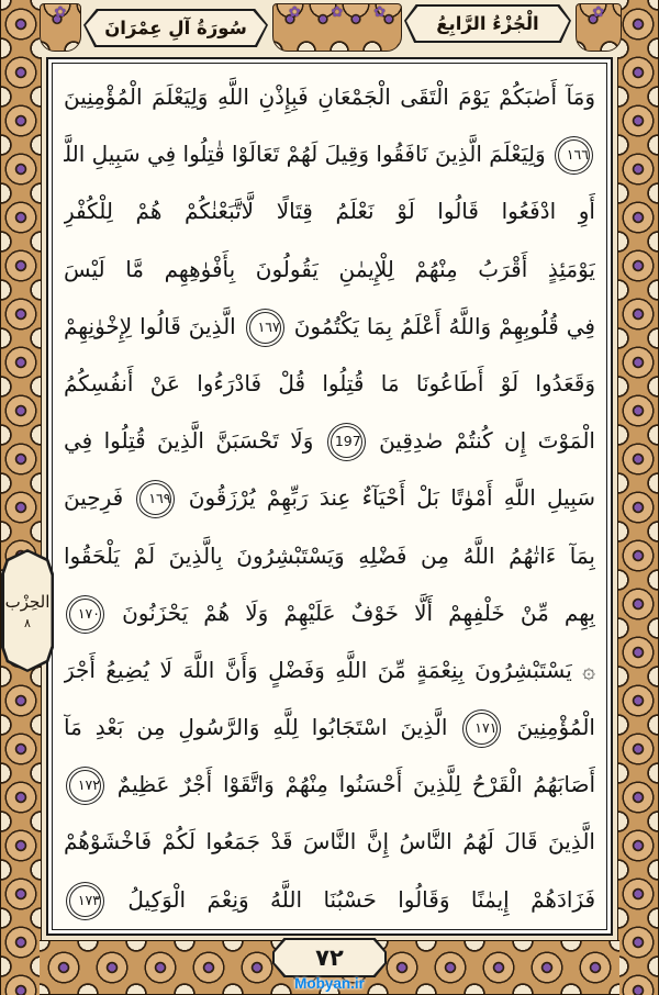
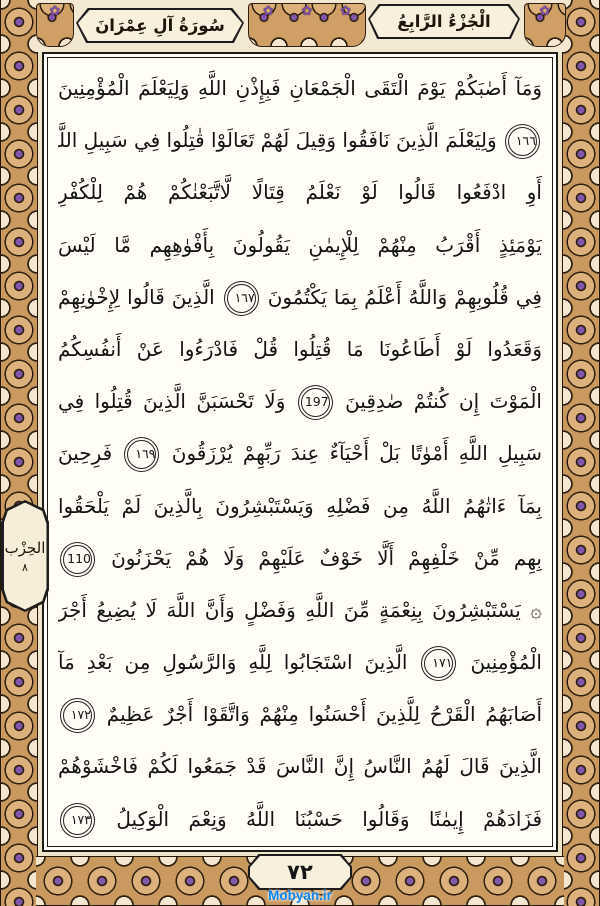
  ✿
  سُورَةُ آلِ عِمْرَانَ
  ✿
  ✿
  ✿
  الْجُزْءُ الرَّابِعُ
  ✿
  وَمَآ أَصٰبَكُمْ يَوْمَ الْتَقَى الْجَمْعَانِ فَبِإِذْنِ اللَّهِ وَلِيَعْلَمَ الْمُؤْمِنِينَ
  ١٦٦ وَلِيَعْلَمَ الَّذِينَ نَافَقُوا وَقِيلَ لَهُمْ تَعَالَوْا قٰتِلُوا فِي سَبِيلِ اللَّ
  أَوِ ادْفَعُوا قَالُوا لَوْ نَعْلَمُ قِتَالًا لَّاتَّبَعْنٰكُمْ هُمْ لِلْكُفْرِ
  يَوْمَئِذٍ أَقْرَبُ مِنْهُمْ لِلْإِيمٰنِ يَقُولُونَ بِأَفْوٰهِهِم مَّا لَيْسَ
  فِي قُلُوبِهِمْ وَاللَّهُ أَعْلَمُ بِمَا يَكْتُمُونَ ١٦٧ الَّذِينَ قَالُوا لِإِخْوٰنِهِمْ
  وَقَعَدُوا لَوْ أَطَاعُونَا مَا قُتِلُوا قُلْ فَادْرَءُوا عَنْ أَنفُسِكُمُ
  الْمَوْتَ إِن كُنتُمْ صٰدِقِينَ 197 وَلَا تَحْسَبَنَّ الَّذِينَ قُتِلُوا فِي
  سَبِيلِ اللَّهِ أَمْوٰتًا بَلْ أَحْيَآءٌ عِندَ رَبِّهِمْ يُرْزَقُونَ ١٦٩ فَرِحِينَ
  بِمَآ ءَاتٰهُمُ اللَّهُ مِن فَضْلِهِ وَيَسْتَبْشِرُونَ بِالَّذِينَ لَمْ يَلْحَقُوا
- بِهِم مِّنْ خَلْفِهِمْ أَلَّا خَوْفٌ عَلَيْهِمْ وَلَا هُمْ يَحْزَنُونَ ١٧٠
+ بِهِم مِّنْ خَلْفِهِمْ أَلَّا خَوْفٌ عَلَيْهِمْ وَلَا هُمْ يَحْزَنُونَ 110
  ۞ يَسْتَبْشِرُونَ بِنِعْمَةٍ مِّنَ اللَّهِ وَفَضْلٍ وَأَنَّ اللَّهَ لَا يُضِيعُ أَجْرَ
  الْمُؤْمِنِينَ ١٧١ الَّذِينَ اسْتَجَابُوا لِلَّهِ وَالرَّسُولِ مِن بَعْدِ مَآ
  أَصَابَهُمُ الْقَرْحُ لِلَّذِينَ أَحْسَنُوا مِنْهُمْ وَاتَّقَوْا أَجْرٌ عَظِيمٌ ١٧٢
  الَّذِينَ قَالَ لَهُمُ النَّاسُ إِنَّ النَّاسَ قَدْ جَمَعُوا لَكُمْ فَاخْشَوْهُمْ
  فَزَادَهُمْ إِيمٰنًا وَقَالُوا حَسْبُنَا اللَّهُ وَنِعْمَ الْوَكِيلُ ١٧٣
  الحِزْب
  ٨
  ٧٢
  Mobyan.ir
